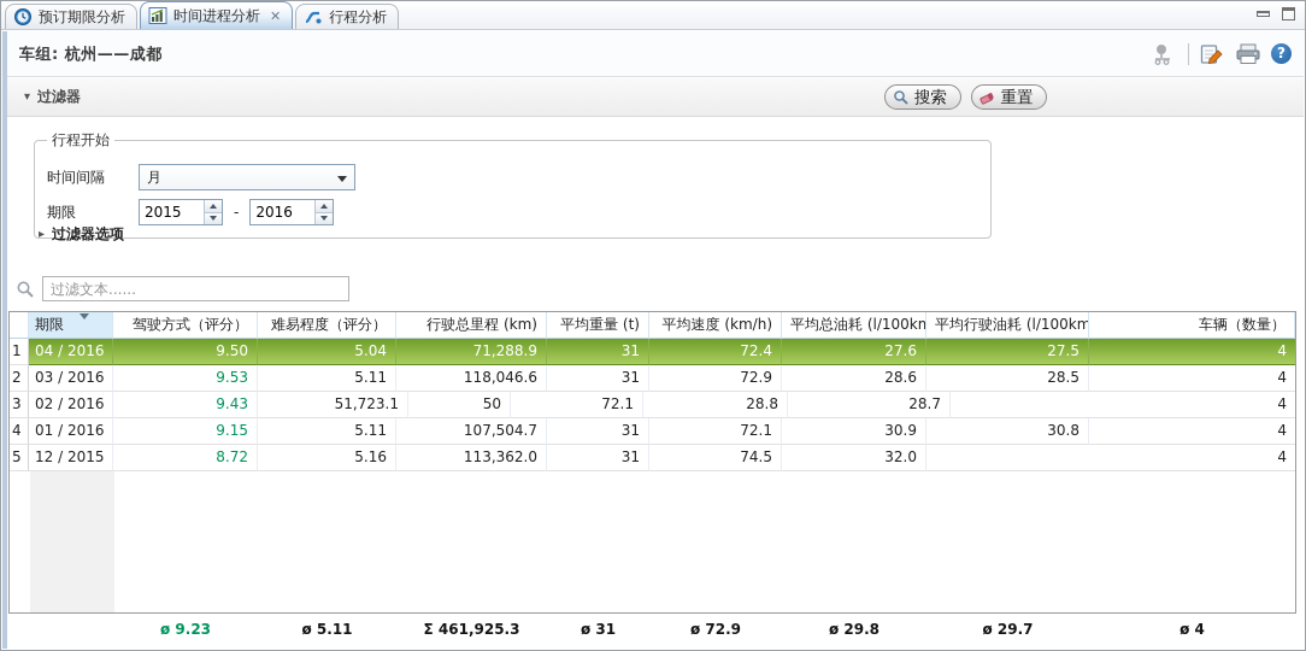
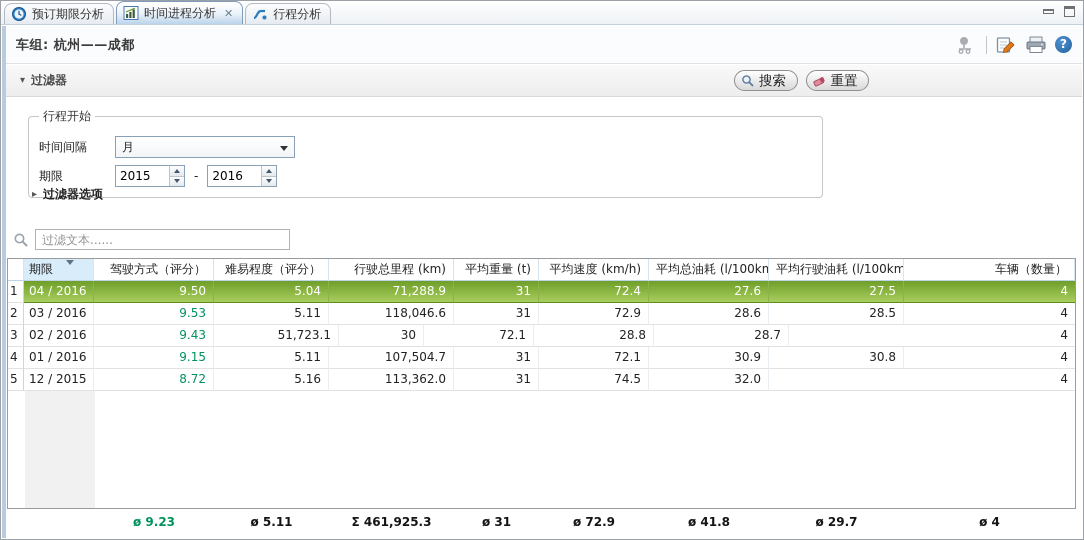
  预订期限分析
  时间进程分析
  ✕
  行程分析
  车组: 杭州——成都
  ?
  ▾
  过滤器
  搜索
  重置
  行程开始
  时间间隔
  月
  期限
  2015
  -
  2016
  ▸
  过滤器选项
  过滤文本......
  期限
  驾驶方式（评分）
  难易程度（评分）
  行驶总里程 (km)
  平均重量 (t)
  平均速度 (km/h)
  平均总油耗 (l/100km
  平均行驶油耗 (l/100km
  车辆（数量）
  1
  04 / 2016
  9.50
  5.04
  71,288.9
  31
  72.4
  27.6
  27.5
  4
  2
  03 / 2016
  9.53
  5.11
  118,046.6
  31
  72.9
  28.6
  28.5
  4
  3
  02 / 2016
  9.43
  51,723.1
- 50
+ 30
  72.1
  28.8
  28.7
  4
  4
  01 / 2016
  9.15
  5.11
  107,504.7
  31
  72.1
  30.9
  30.8
  4
  5
  12 / 2015
  8.72
  5.16
  113,362.0
  31
  74.5
  32.0
  4
  ø 9.23
  ø 5.11
  Σ 461,925.3
  ø 31
  ø 72.9
- ø 29.8
+ ø 41.8
  ø 29.7
  ø 4
